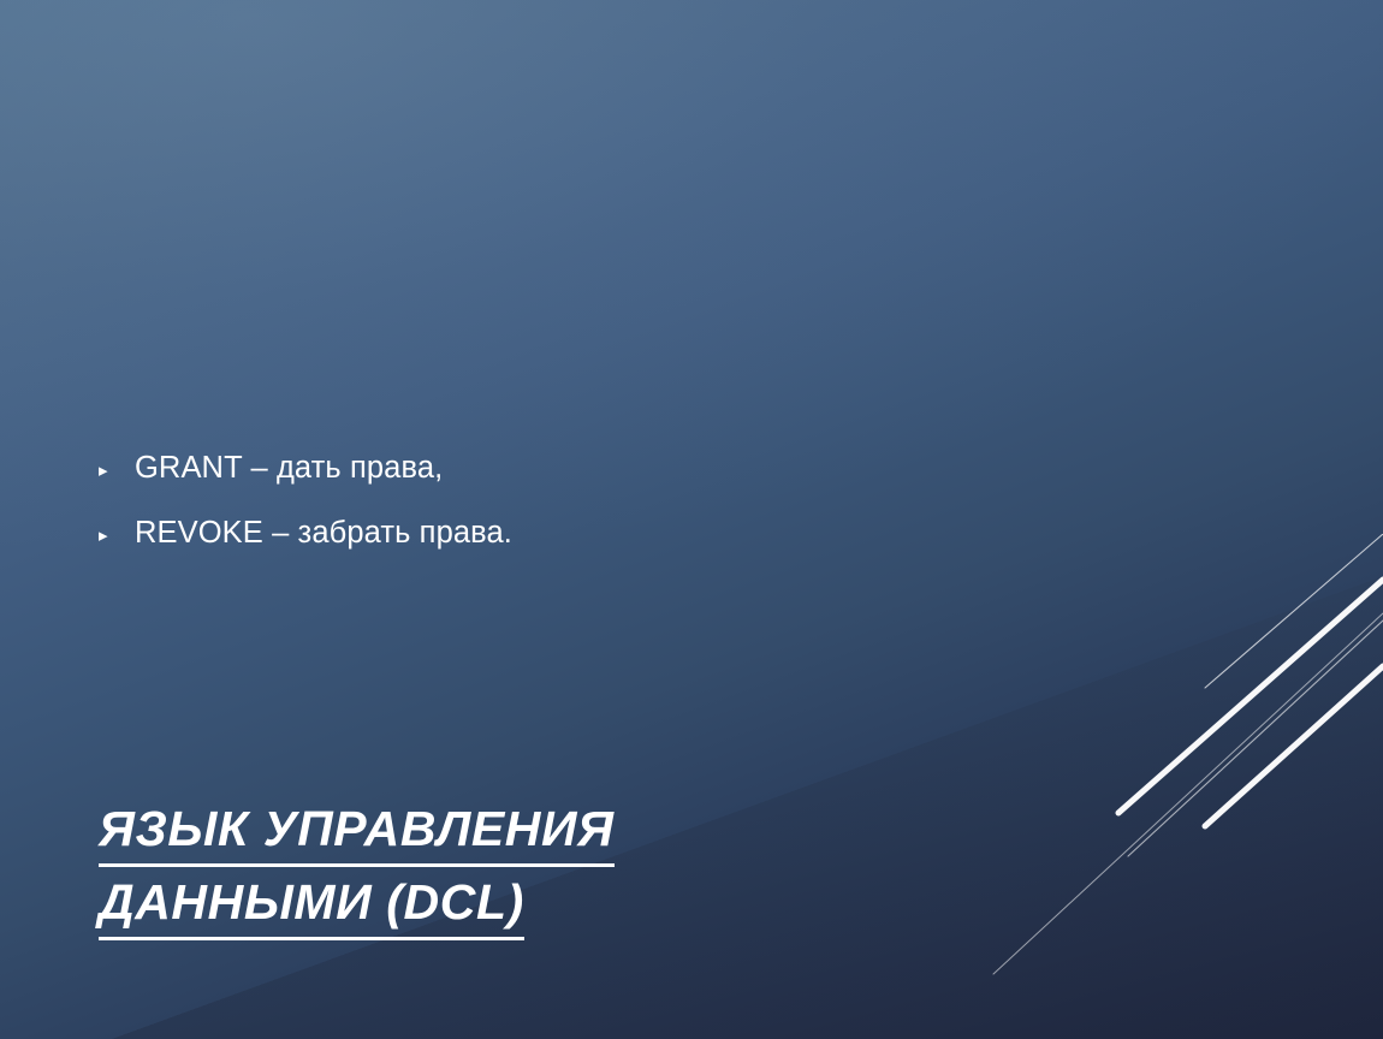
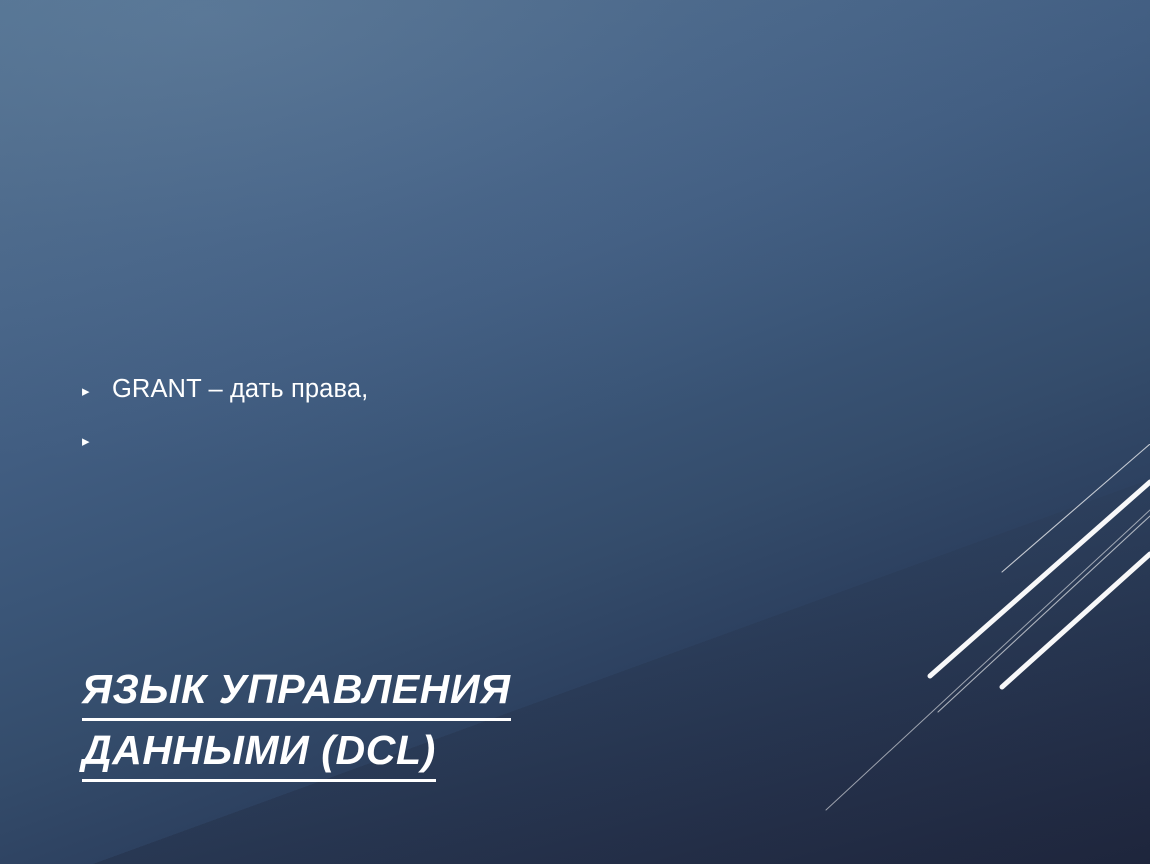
  ▸
  GRANT – дать права,
  ▸
- REVOKE – забрать права.
  ЯЗЫК УПРАВЛЕНИЯ
  ДАННЫМИ (DCL)
